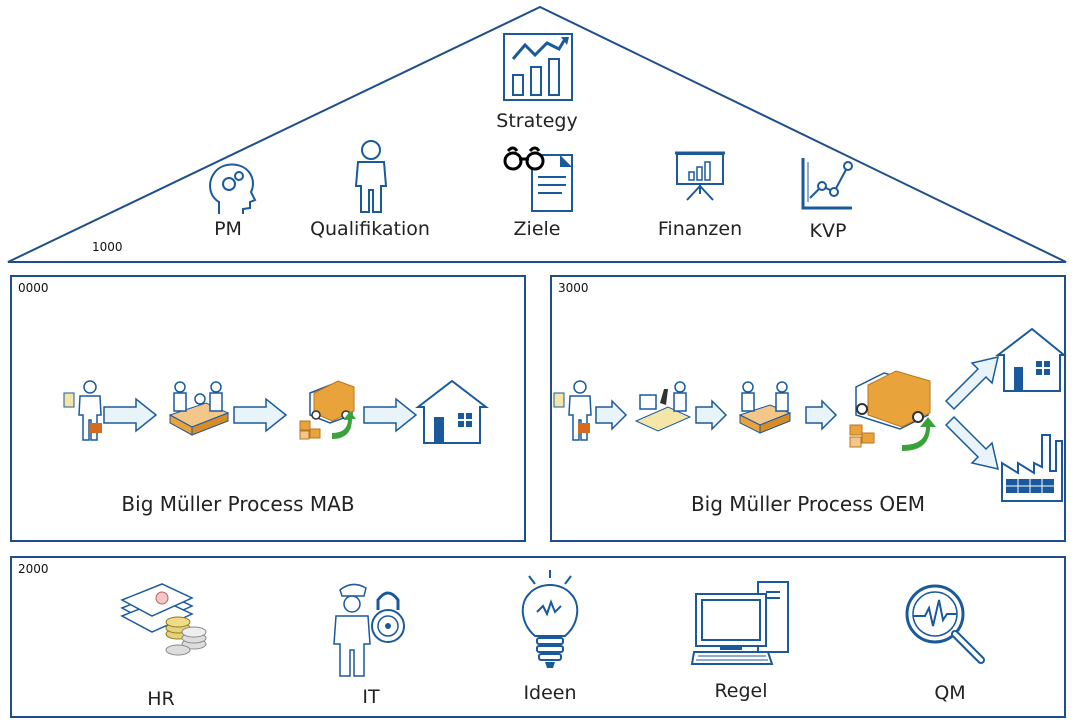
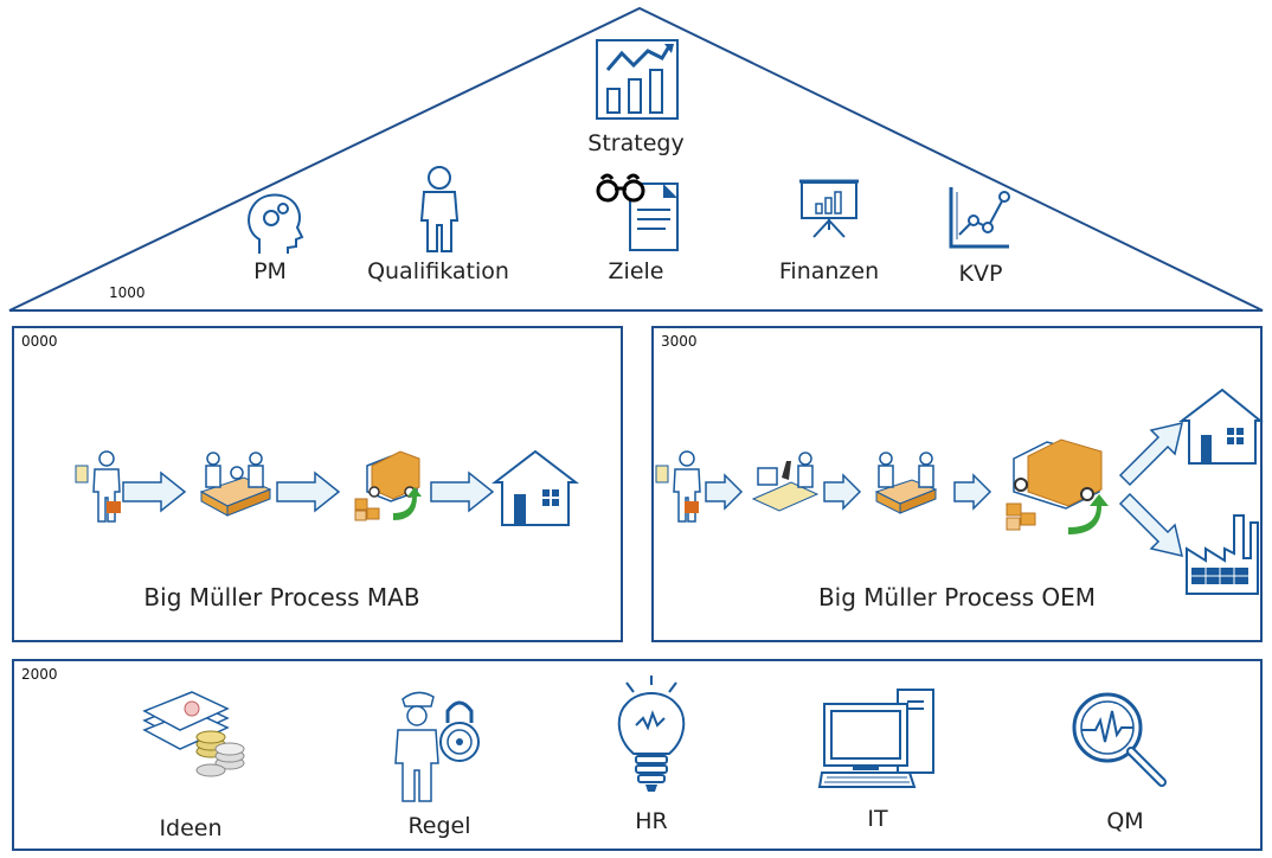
  1000
  Strategy
  PM
  Qualifikation
  Ziele
  Finanzen
  KVP
  0000
  Big Müller Process MAB
  3000
  Big Müller Process OEM
  2000
- HR
+ Ideen
- IT
+ Regel
- Ideen
+ HR
- Regel
+ IT
  QM
